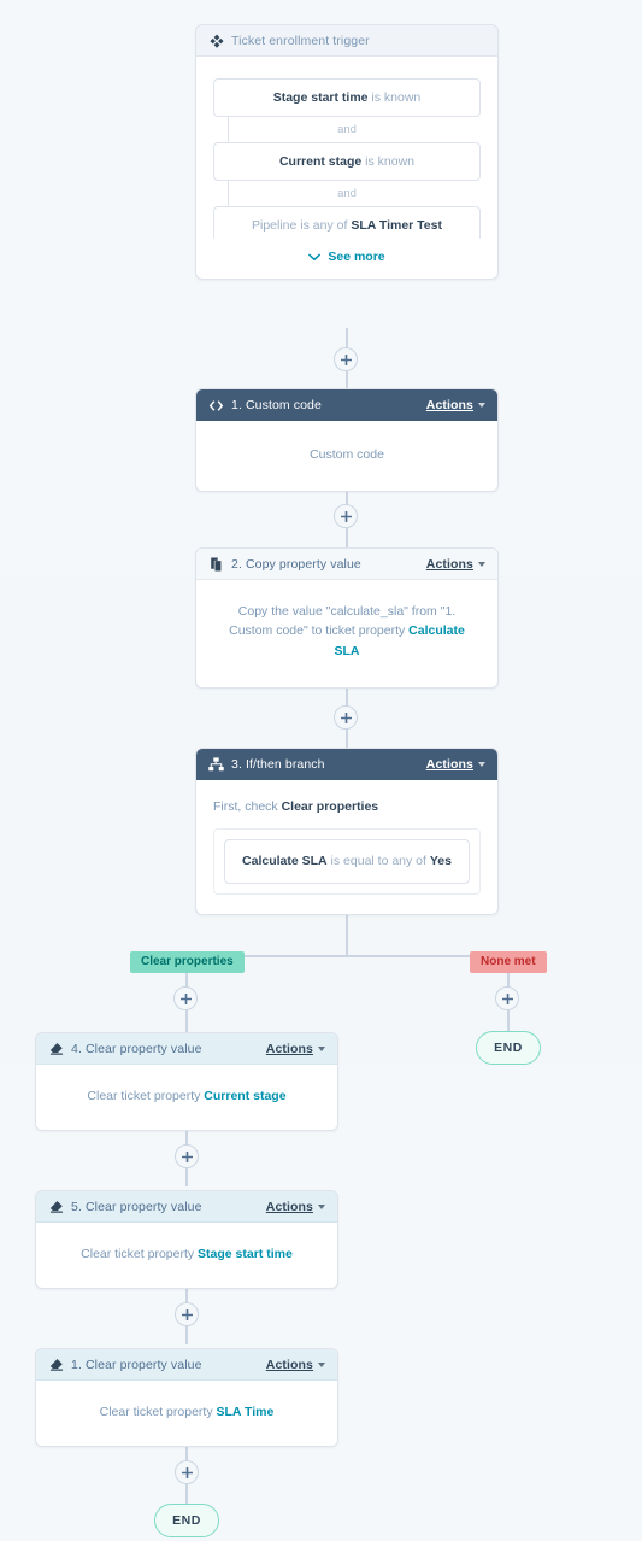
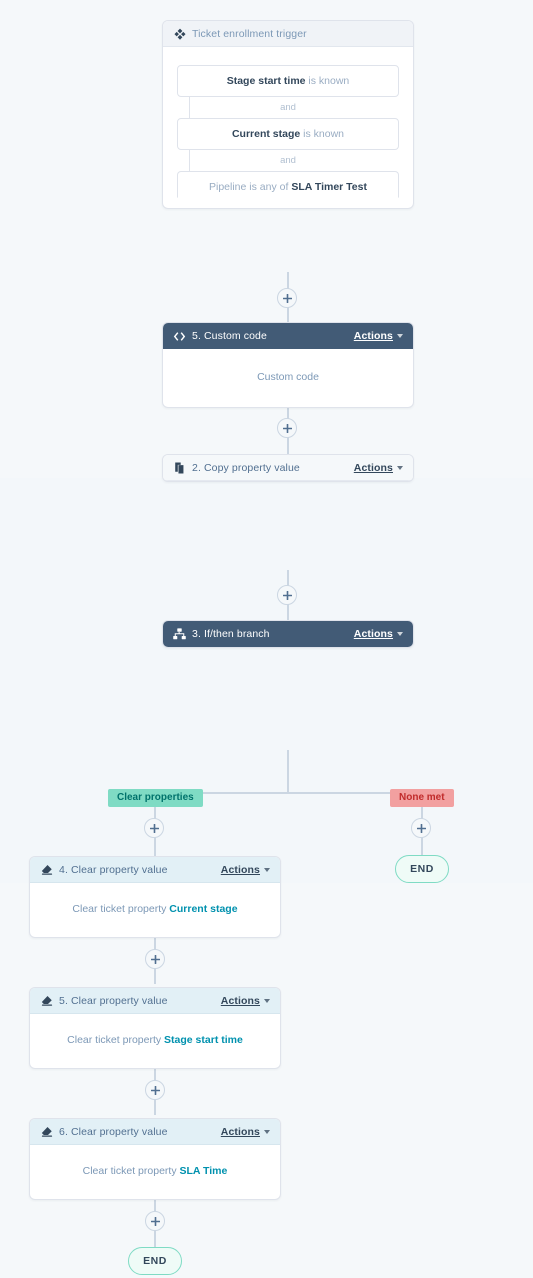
  Ticket enrollment trigger
  Stage start time is known
  and
  Current stage is known
  and
  Pipeline is any of SLA Timer Test
- See more
- 1. Custom code
+ 5. Custom code
  Actions
  Custom code
  2. Copy property value
  Actions
- Copy the value "calculate_sla" from "1. Custom code" to ticket property Calculate SLA
  3. If/then branch
  Actions
- First, check Clear properties
- Calculate SLA is equal to any of Yes
  Clear properties
  None met
  END
  4. Clear property value
  Actions
  Clear ticket property Current stage
  5. Clear property value
  Actions
  Clear ticket property Stage start time
- 1. Clear property value
+ 6. Clear property value
  Actions
  Clear ticket property SLA Time
  END
